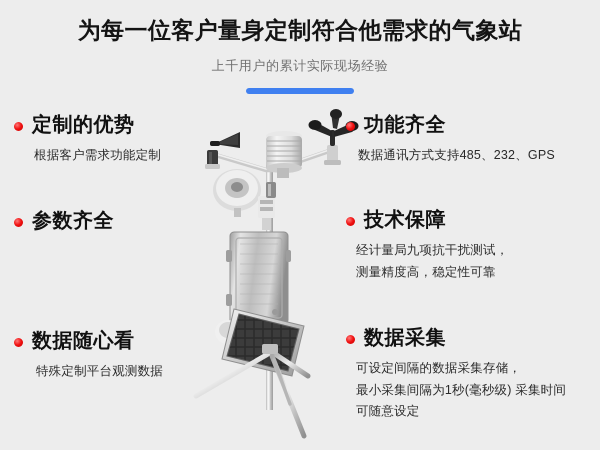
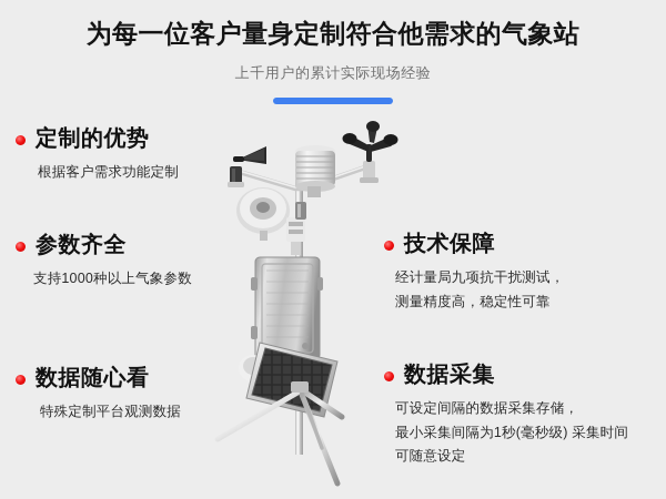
  为每一位客户量身定制符合他需求的气象站
  上千用户的累计实际现场经验
  定制的优势
  根据客户需求功能定制
  参数齐全
+ 支持1000种以上气象参数
  数据随心看
  特殊定制平台观测数据
- 功能齐全
- 数据通讯方式支持485、232、GPS
  技术保障
  经计量局九项抗干扰测试，
  测量精度高，稳定性可靠
  数据采集
  可设定间隔的数据采集存储，
  最小采集间隔为1秒(毫秒级) 采集时间
  可随意设定
